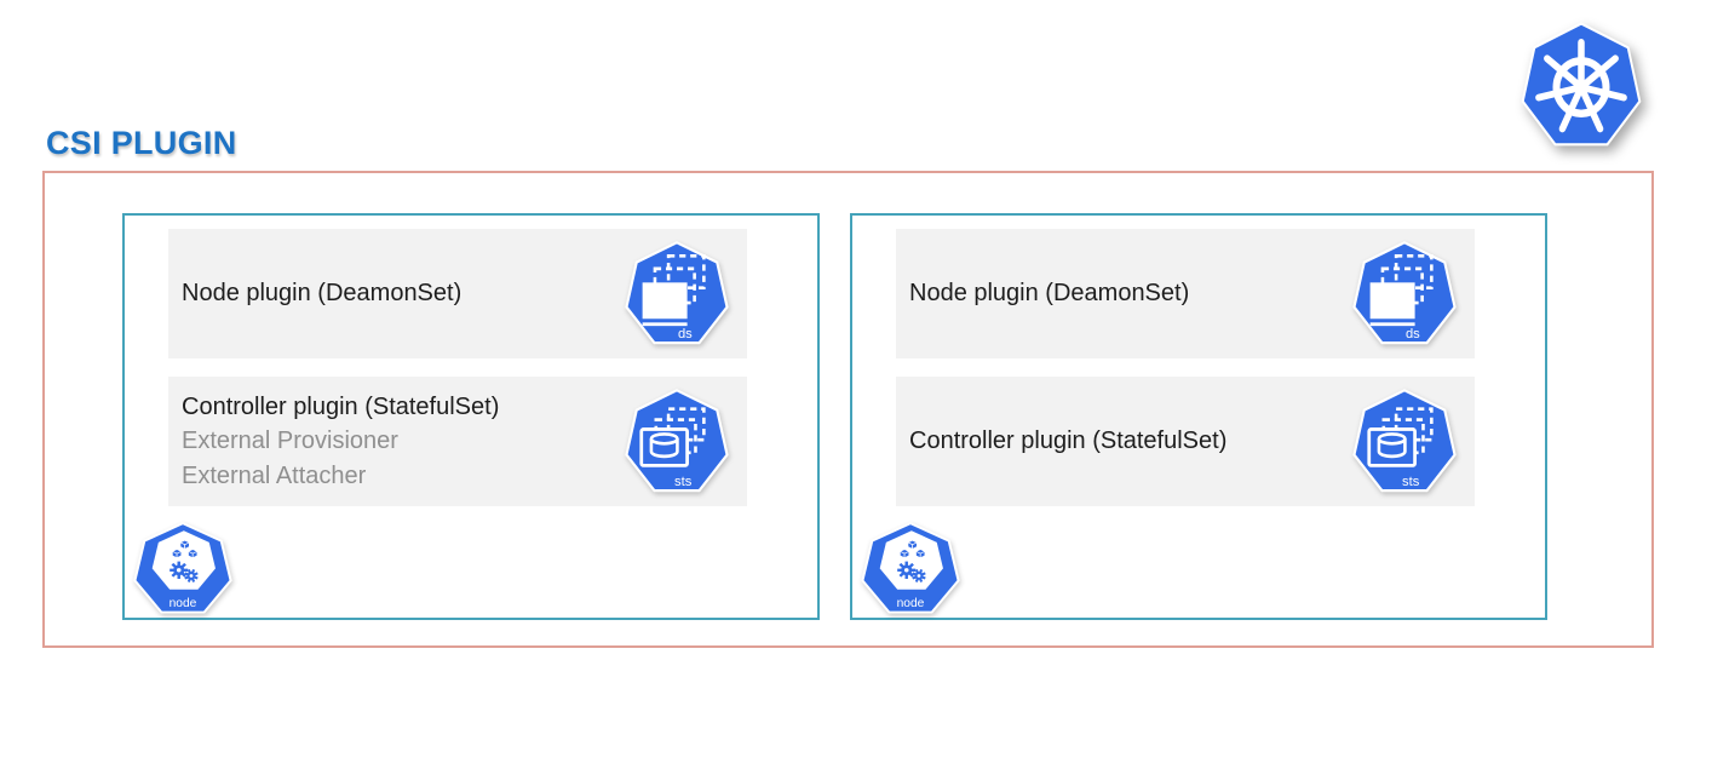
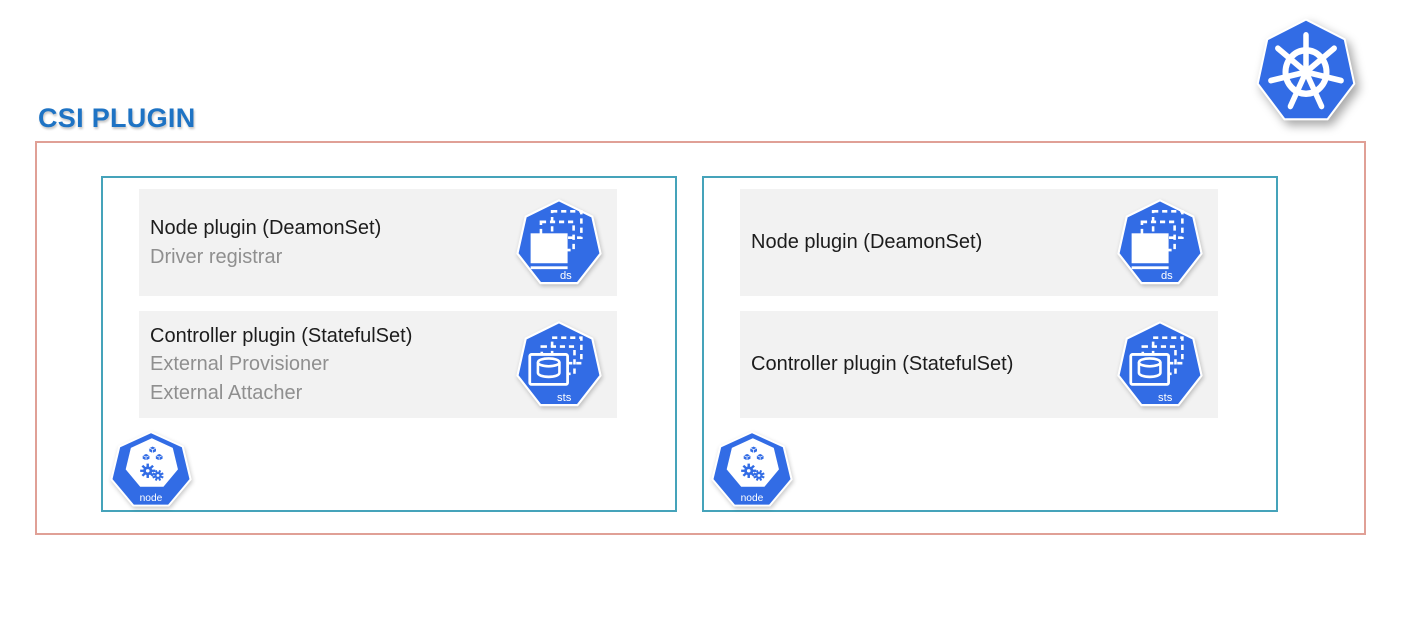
  CSI PLUGIN
  Node plugin (DeamonSet)
+ Driver registrar
  ds
  Controller plugin (StatefulSet)
  External Provisioner
  External Attacher
  sts
  node
  Node plugin (DeamonSet)
  ds
  Controller plugin (StatefulSet)
  sts
  node
